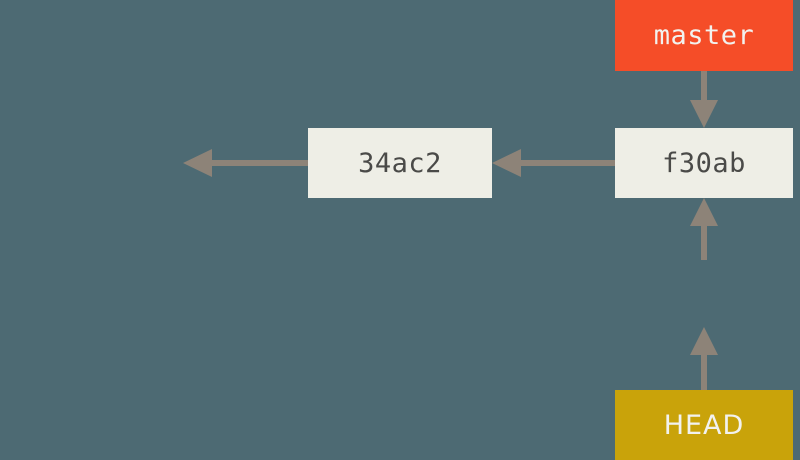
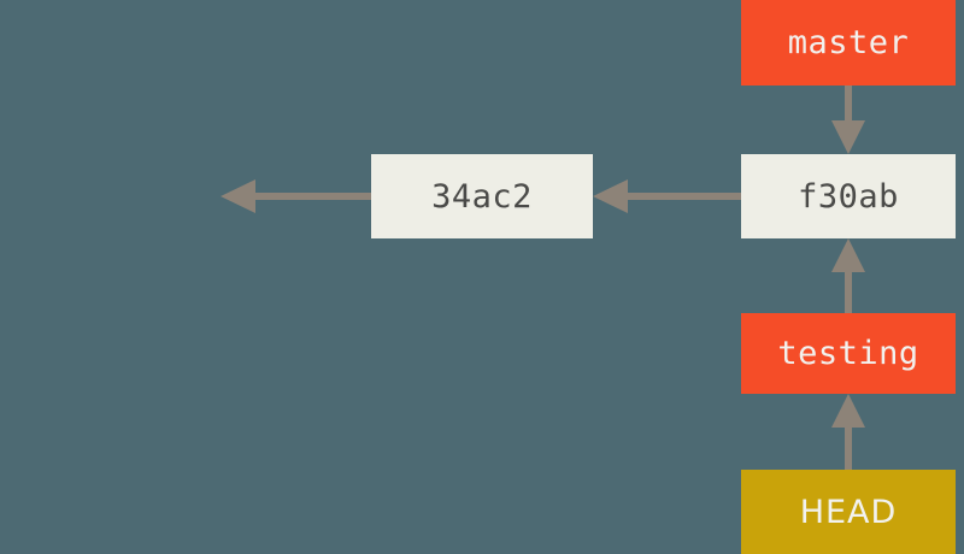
  34ac2
  f30ab
  master
+ testing
  HEAD
